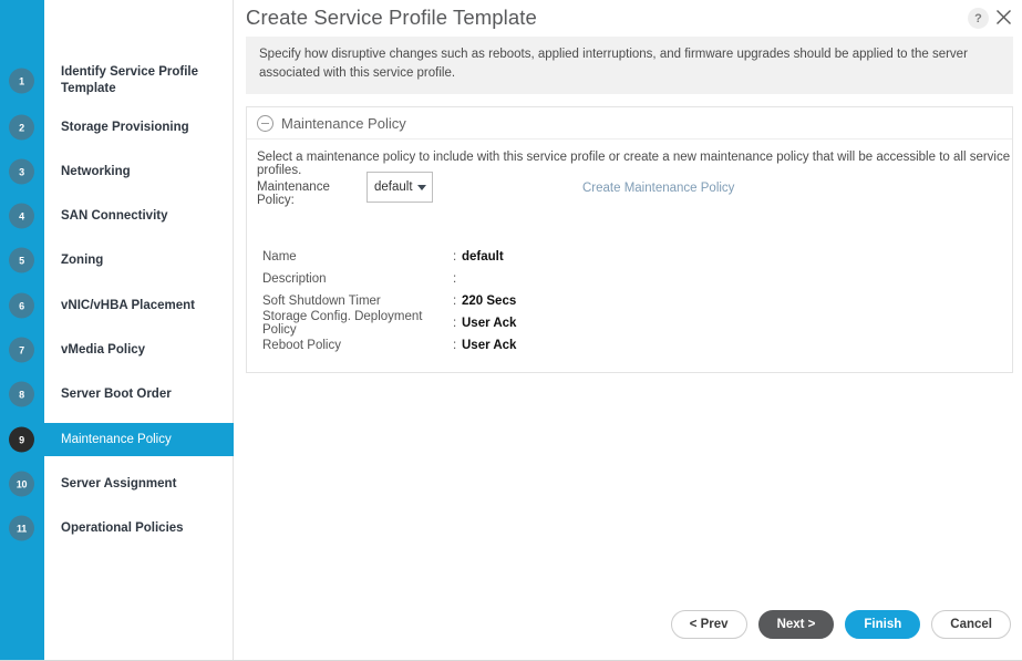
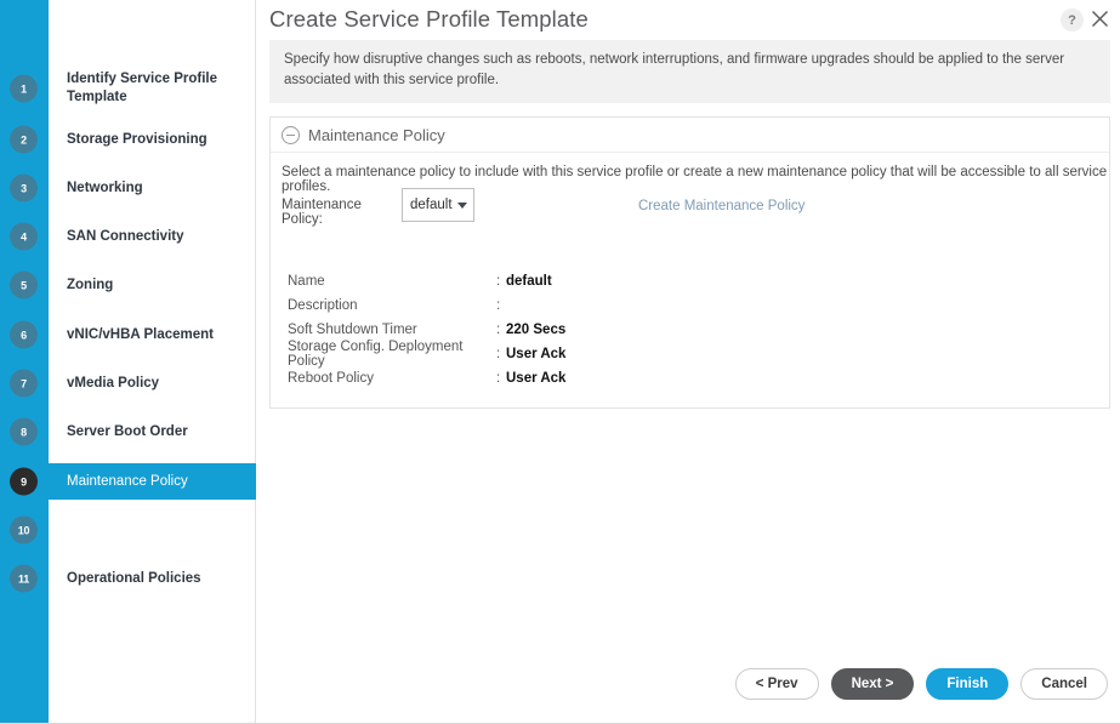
  1
  Identify Service Profile Template
  2
  Storage Provisioning
  3
  Networking
  4
  SAN Connectivity
  5
  Zoning
  6
  vNIC/vHBA Placement
  7
  vMedia Policy
  8
  Server Boot Order
  9
  Maintenance Policy
  10
- Server Assignment
  11
  Operational Policies
  Create Service Profile Template
  ?
- Specify how disruptive changes such as reboots, applied interruptions, and firmware upgrades should be applied to the server associated with this service profile.
+ Specify how disruptive changes such as reboots, network interruptions, and firmware upgrades should be applied to the server associated with this service profile.
  Maintenance Policy
  Select a maintenance policy to include with this service profile or create a new maintenance policy that will be accessible to all service profiles.
  Maintenance Policy:
  default
  Create Maintenance Policy
  Name
  :
  default
  Description
  :
  Soft Shutdown Timer
  :
  220 Secs
  Storage Config. Deployment Policy
  :
  User Ack
  Reboot Policy
  :
  User Ack
  < Prev
  Next >
  Finish
  Cancel
